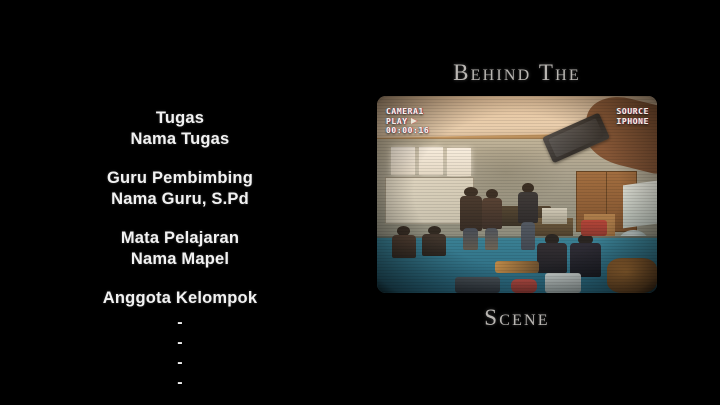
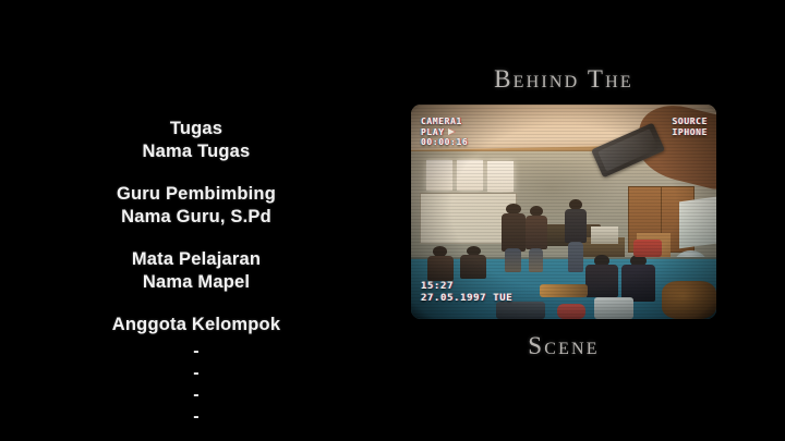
  Tugas
  Nama Tugas
  Guru Pembimbing
  Nama Guru, S.Pd
  Mata Pelajaran
  Nama Mapel
  Anggota Kelompok
  -
  -
  -
  -
  Behind The
  CAMERA1
  PLAY
  00:00:16
  SOURCE
  IPHONE
+ 15:27
+ 27.05.1997 TUE
  Scene
